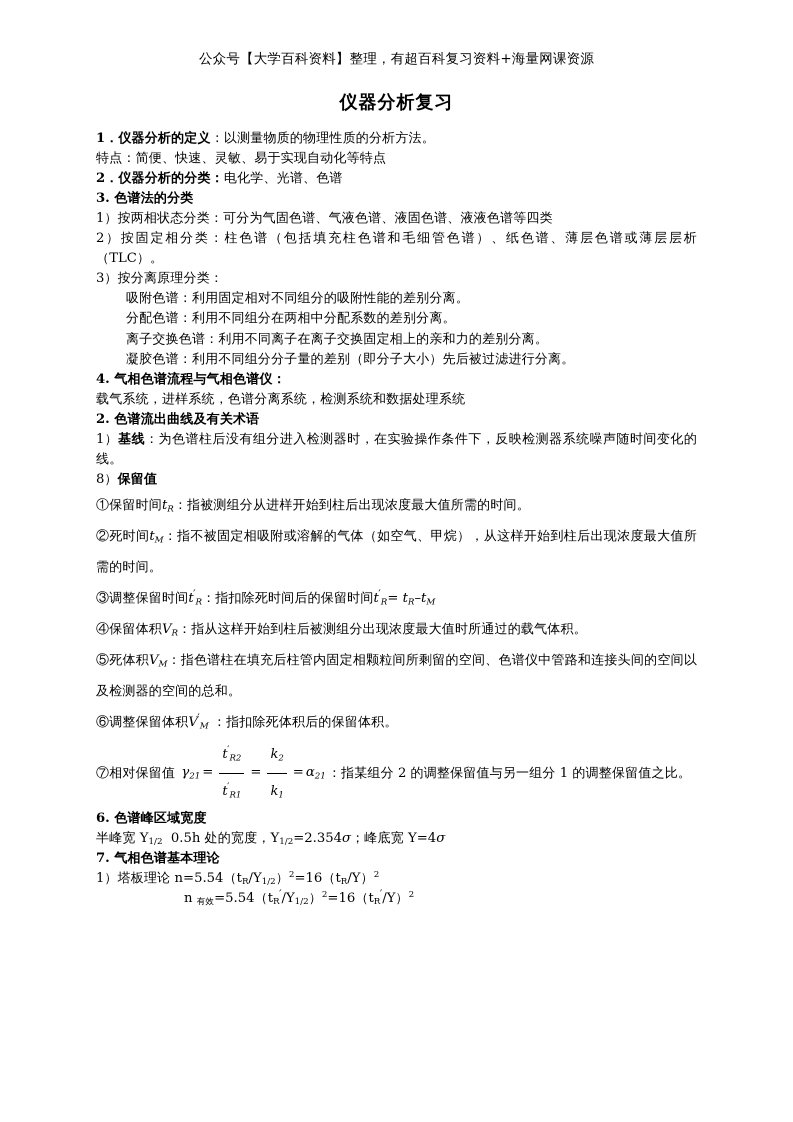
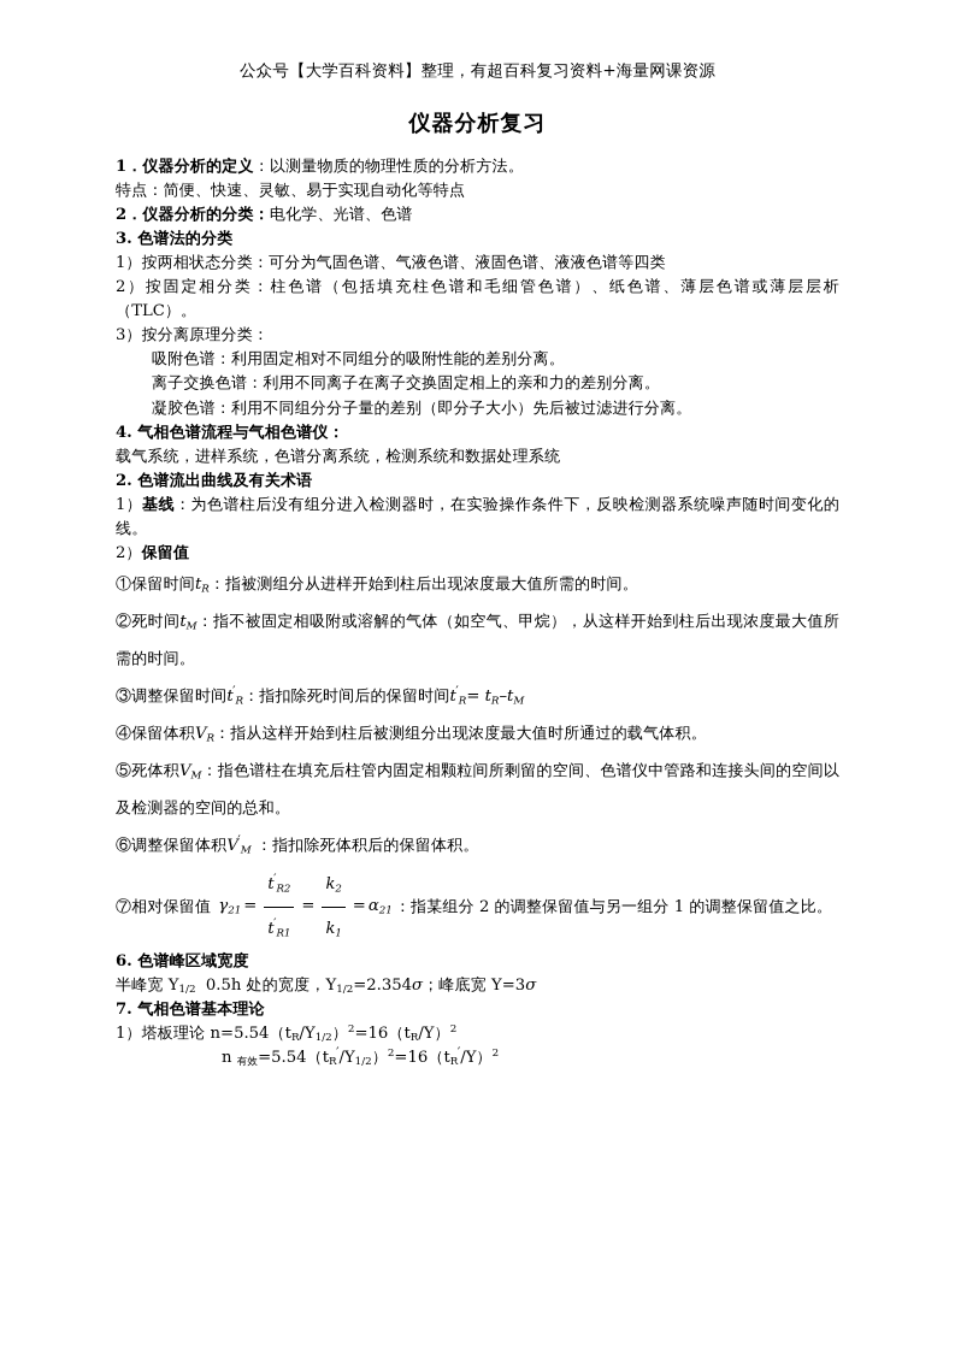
  公众号【大学百科资料】整理，有超百科复习资料+海量网课资源
  仪器分析复习
  1．仪器分析的定义：以测量物质的物理性质的分析方法。
  特点：简便、快速、灵敏、易于实现自动化等特点
  2．仪器分析的分类：电化学、光谱、色谱
  3. 色谱法的分类
  1）按两相状态分类：可分为气固色谱、气液色谱、液固色谱、液液色谱等四类
  2）按固定相分类：柱色谱（包括填充柱色谱和毛细管色谱）、纸色谱、薄层色谱或薄层层析（TLC）。
  3）按分离原理分类：
  吸附色谱：利用固定相对不同组分的吸附性能的差别分离。
- 分配色谱：利用不同组分在两相中分配系数的差别分离。
  离子交换色谱：利用不同离子在离子交换固定相上的亲和力的差别分离。
  凝胶色谱：利用不同组分分子量的差别（即分子大小）先后被过滤进行分离。
  4. 气相色谱流程与气相色谱仪：
  载气系统，进样系统，色谱分离系统，检测系统和数据处理系统
  2. 色谱流出曲线及有关术语
  1）基线：为色谱柱后没有组分进入检测器时，在实验操作条件下，反映检测器系统噪声随时间变化的线。
- 8）保留值
+ 2）保留值
  ①保留时间tR：指被测组分从进样开始到柱后出现浓度最大值所需的时间。
  ②死时间tM：指不被固定相吸附或溶解的气体（如空气、甲烷），从这样开始到柱后出现浓度最大值所需的时间。
  ③调整保留时间t′R：指扣除死时间后的保留时间t′R= tR–tM
  ④保留体积VR：指从这样开始到柱后被测组分出现浓度最大值时所通过的载气体积。
  ⑤死体积VM：指色谱柱在填充后柱管内固定相颗粒间所剩留的空间、色谱仪中管路和连接头间的空间以及检测器的空间的总和。
  ⑥调整保留体积V′M ：指扣除死体积后的保留体积。
  ⑦相对保留值
  γ21
  =
  t′R2
  t′R1
  =
  k2
  k1
  =
  α21
  ：指某组分 2 的调整保留值与另一组分 1 的调整保留值之比。
  6. 色谱峰区域宽度
- 半峰宽 Y1/2 0.5h 处的宽度，Y1/2=2.354σ；峰底宽 Y=4σ
+ 半峰宽 Y1/2 0.5h 处的宽度，Y1/2=2.354σ；峰底宽 Y=3σ
  7. 气相色谱基本理论
  1）塔板理论 n=5.54（tR/Y1/2）2=16（tR/Y）2
  n 有效=5.54（tR′/Y1/2）2=16（tR′/Y）2
